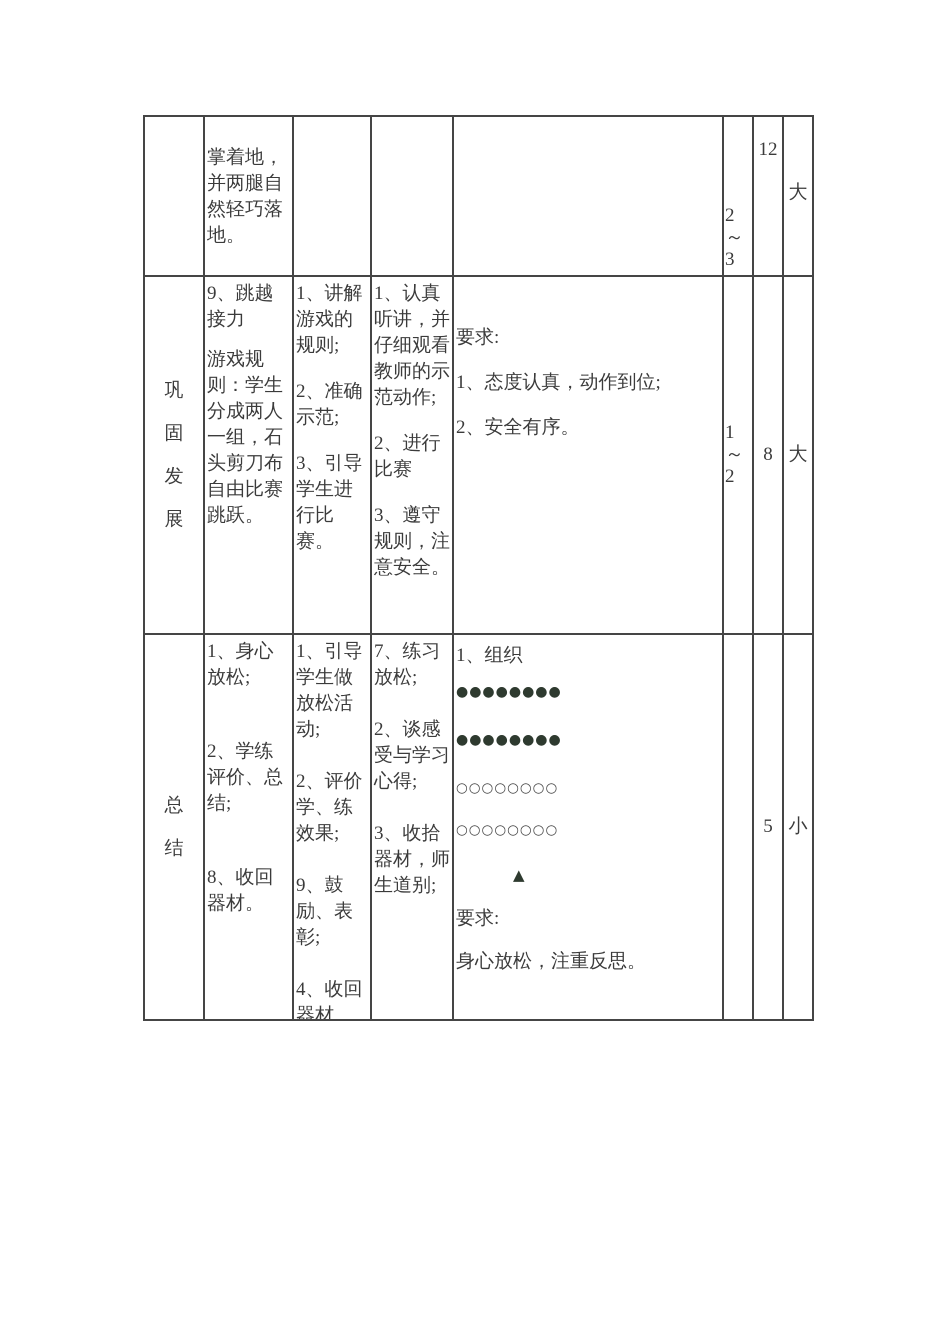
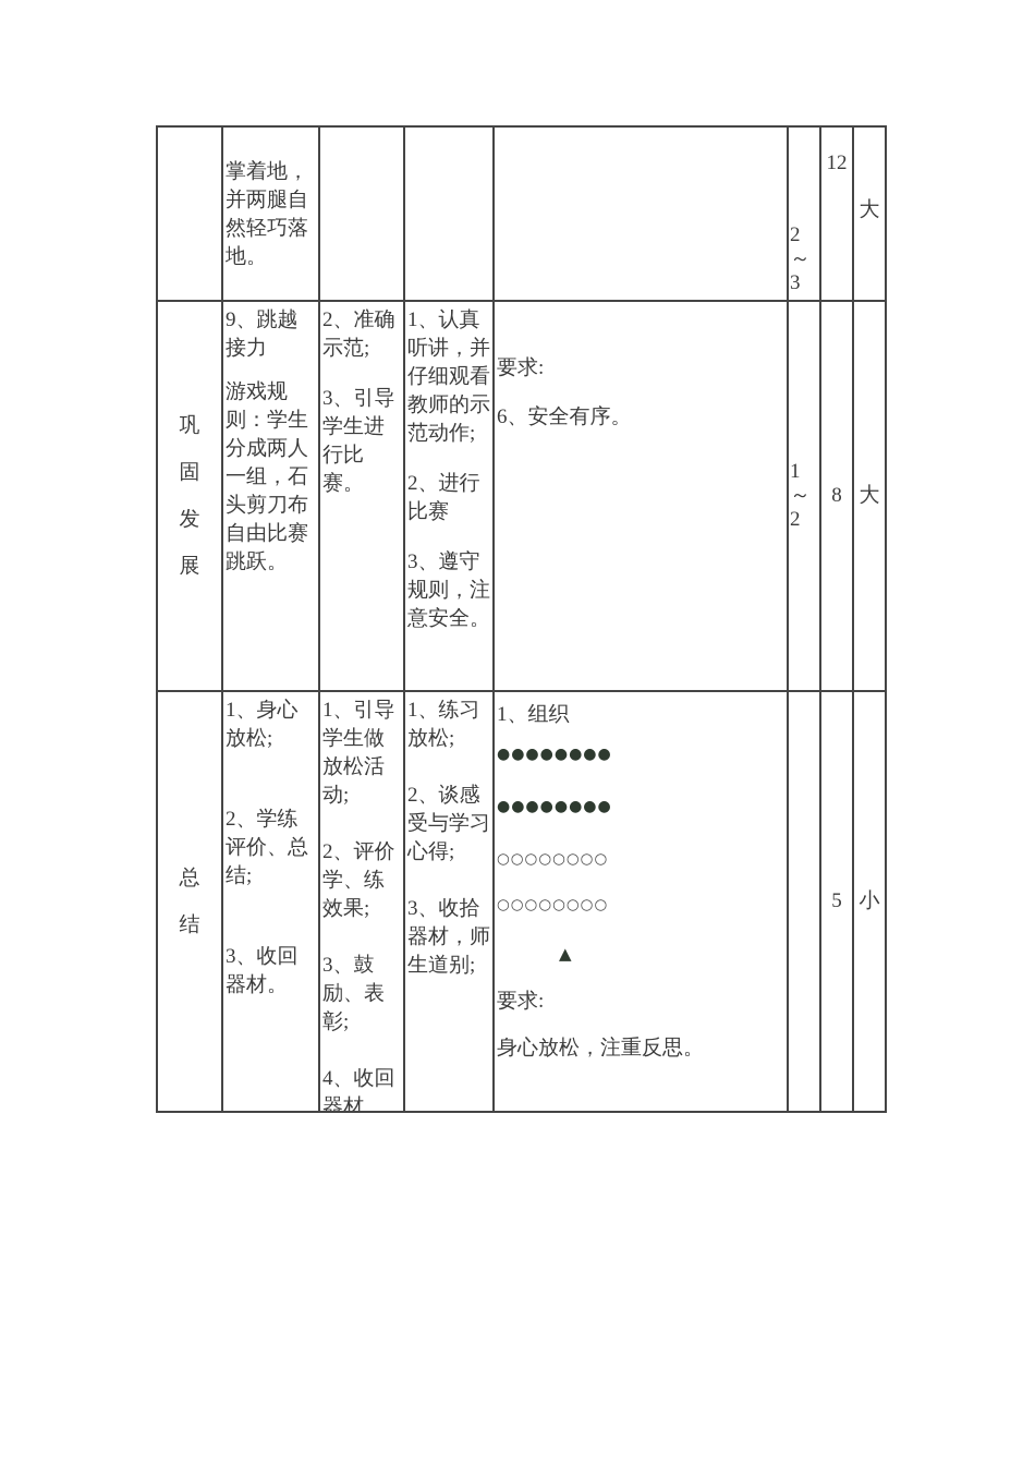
  掌着地，并两腿自然轻巧落地。
  2～3
  12
  大
  巩固发展
  9、跳越接力
  游戏规则：学生分成两人一组，石头剪刀布自由比赛跳跃。
- 1、讲解游戏的规则;
  2、准确示范;
  3、引导学生进行比赛。
  1、认真听讲，并仔细观看教师的示范动作;
  2、进行比赛
  3、遵守规则，注意安全。
  要求:
- 1、态度认真，动作到位;
- 2、安全有序。
+ 6、安全有序。
  1～2
  8
  大
  总结
  1、身心放松;
  2、学练评价、总结;
- 8、收回器材。
+ 3、收回器材。
  1、引导学生做放松活动;
  2、评价学、练效果;
- 9、鼓励、表彰;
+ 3、鼓励、表彰;
  4、收回器材。
- 7、练习放松;
+ 1、练习放松;
  2、谈感受与学习心得;
  3、收拾器材，师生道别;
  1、组织
  ●●●●●●●●
  ●●●●●●●●
  ○○○○○○○○
  ○○○○○○○○
  ▲
  要求:
  身心放松，注重反思。
  5
  小
